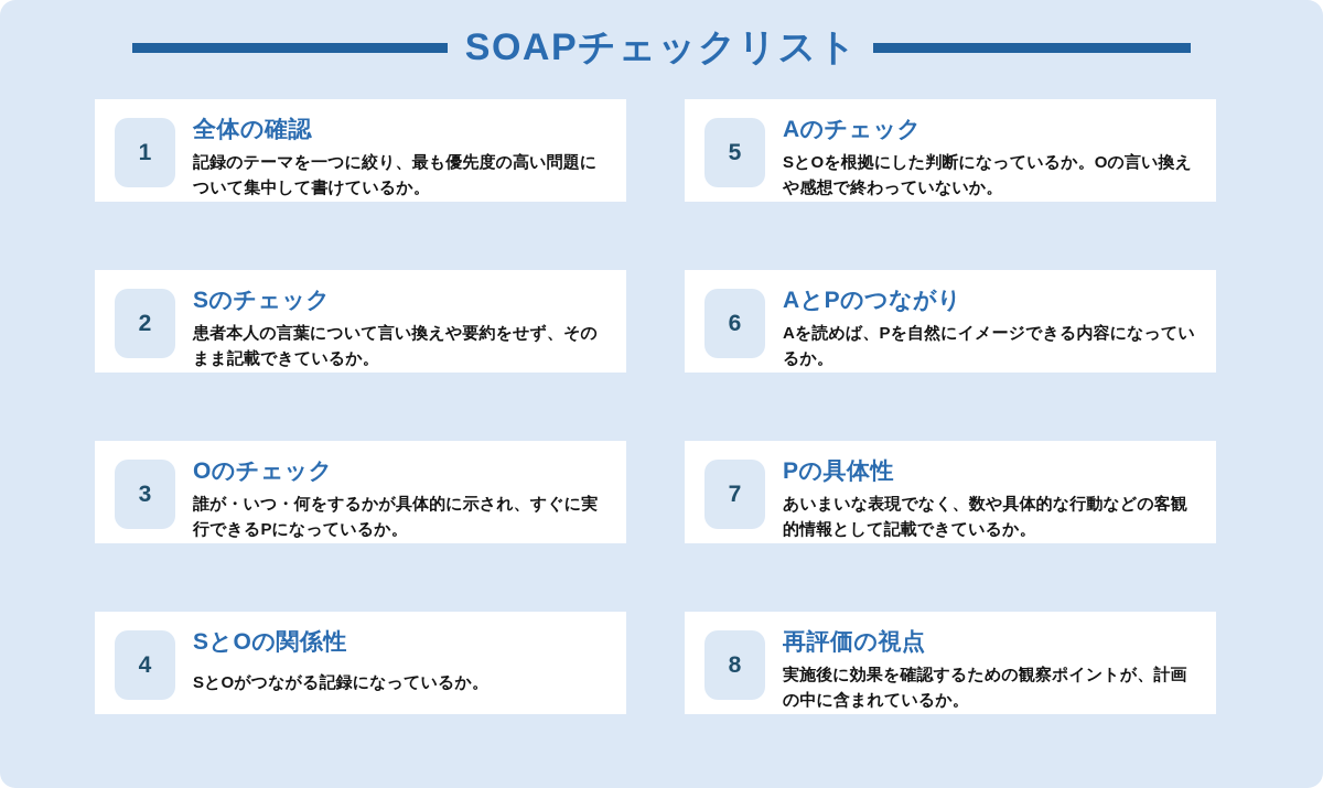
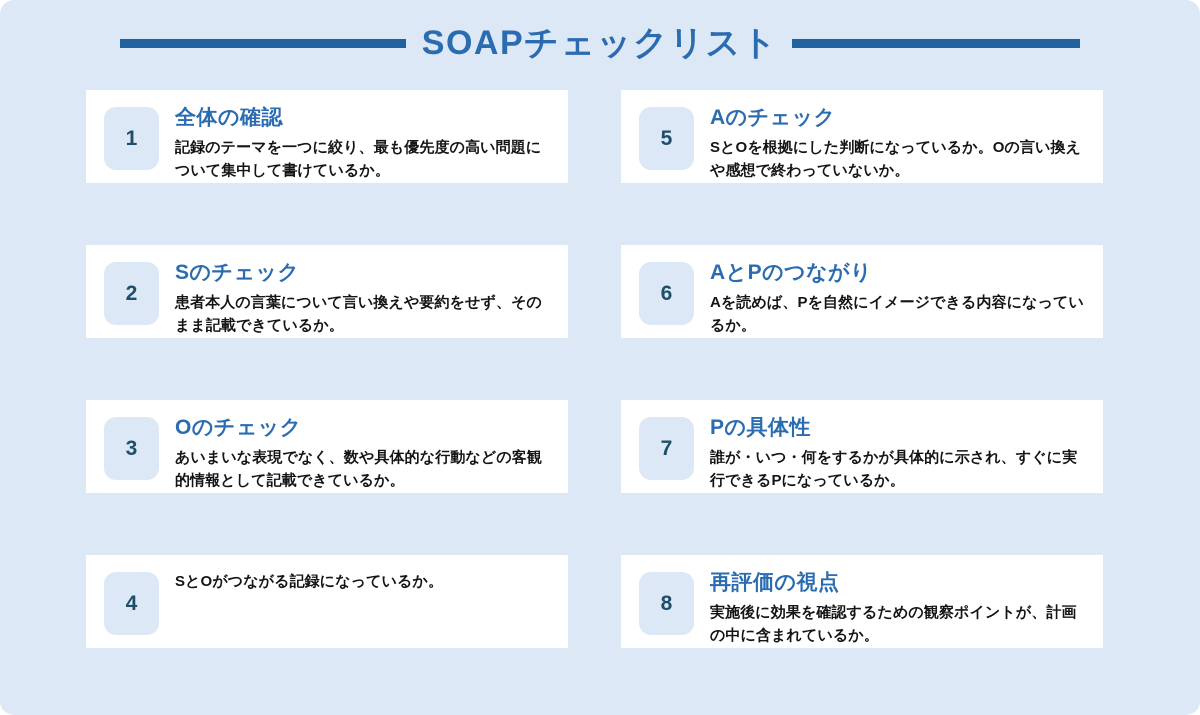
  SOAPチェックリスト
  1
  全体の確認
  記録のテーマを一つに絞り、最も優先度の高い問題について集中して書けているか。
  5
  Aのチェック
  SとOを根拠にした判断になっているか。Oの言い換えや感想で終わっていないか。
  2
  Sのチェック
  患者本人の言葉について言い換えや要約をせず、そのまま記載できているか。
  6
  AとPのつながり
  Aを読めば、Pを自然にイメージできる内容になっているか。
  3
  Oのチェック
- 誰が・いつ・何をするかが具体的に示され、すぐに実行できるPになっているか。
+ あいまいな表現でなく、数や具体的な行動などの客観的情報として記載できているか。
  7
  Pの具体性
- あいまいな表現でなく、数や具体的な行動などの客観的情報として記載できているか。
+ 誰が・いつ・何をするかが具体的に示され、すぐに実行できるPになっているか。
  4
- SとOの関係性
  SとOがつながる記録になっているか。
  8
  再評価の視点
  実施後に効果を確認するための観察ポイントが、計画の中に含まれているか。
